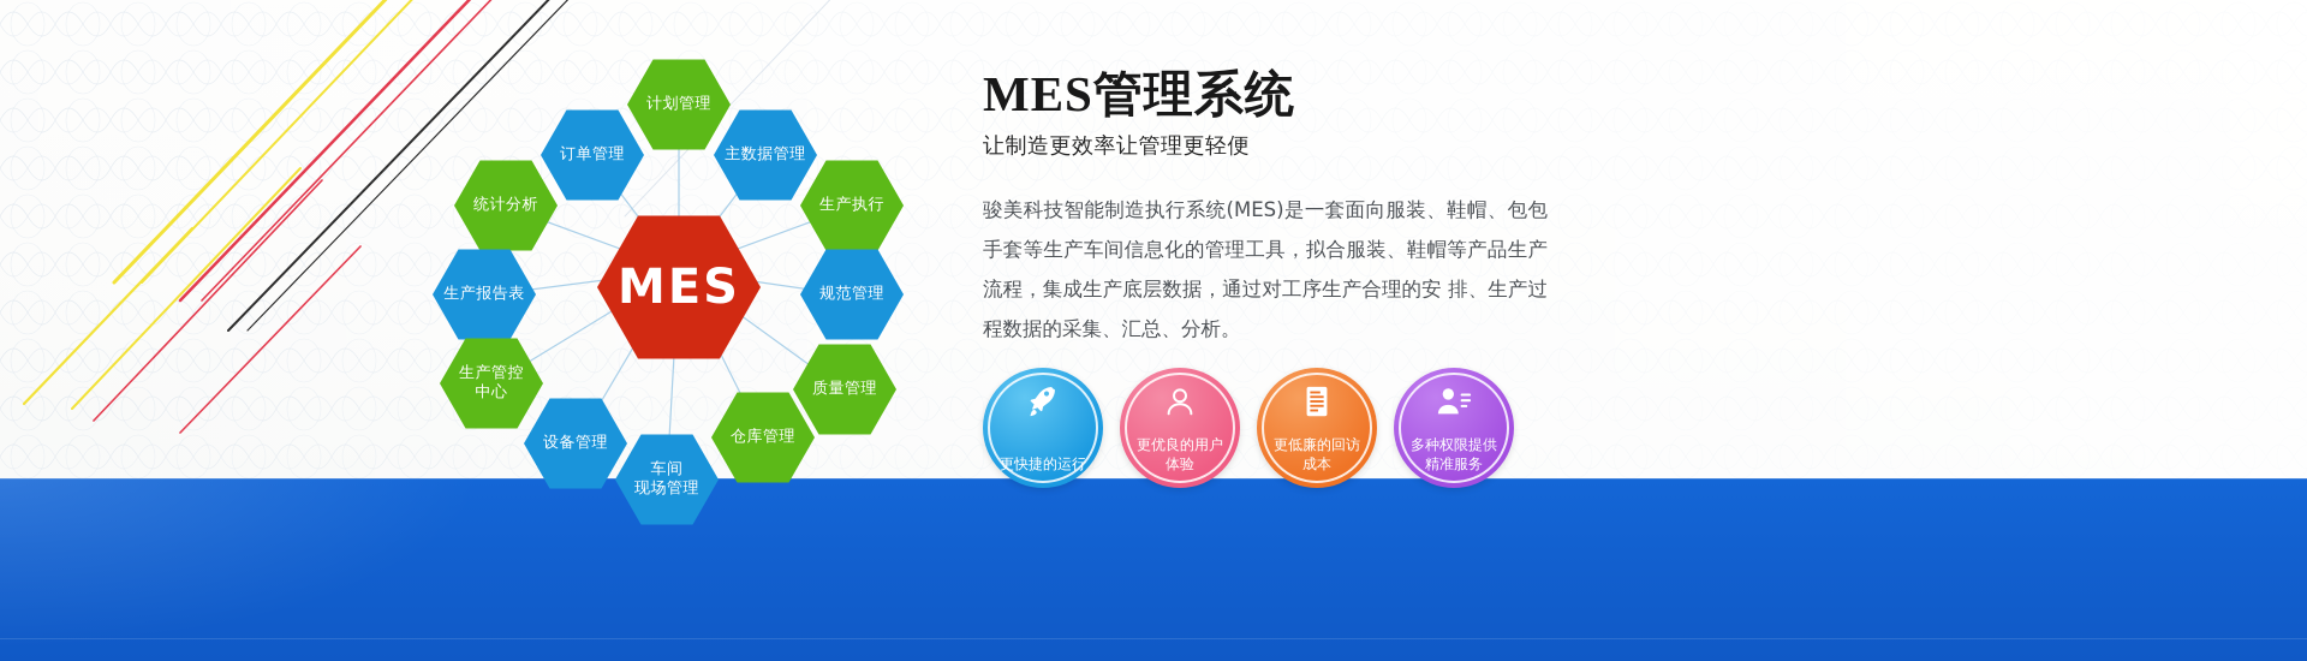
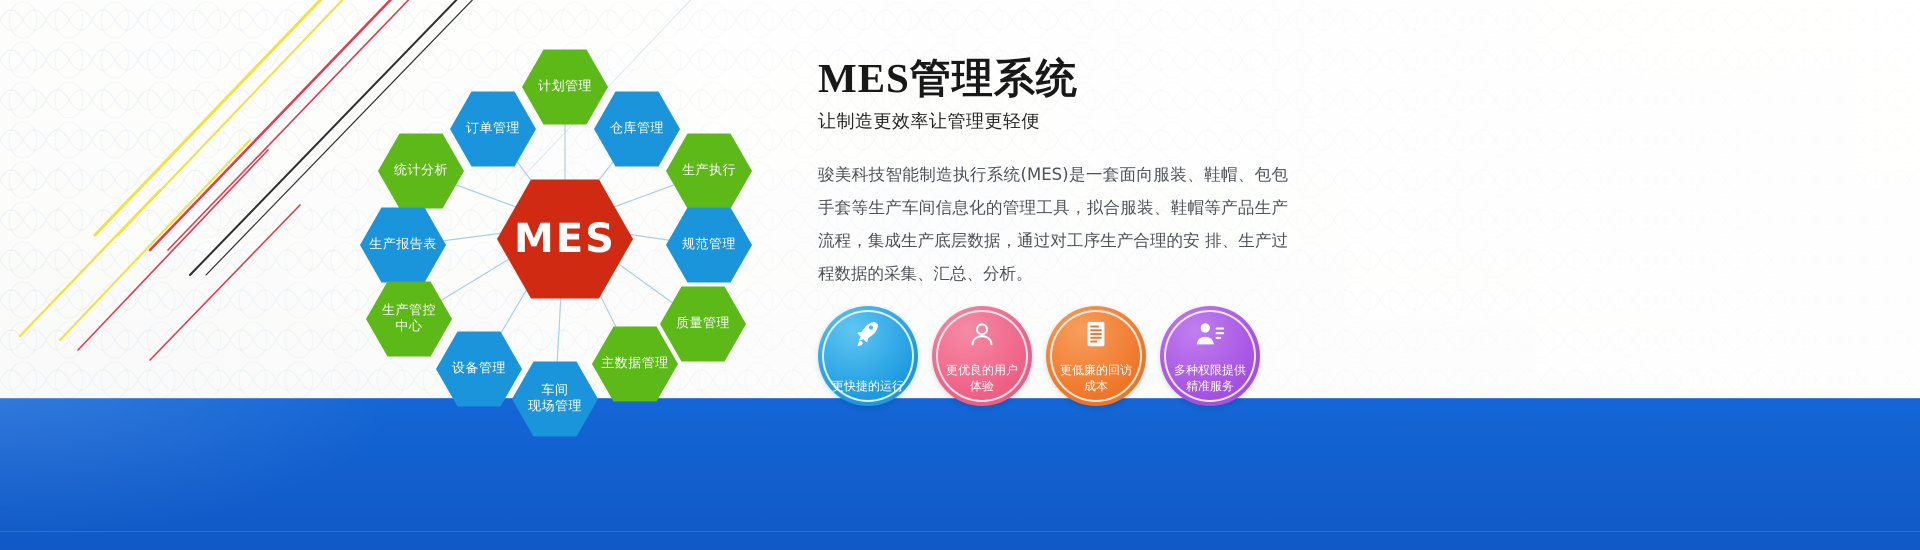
  MES
  计划管理
  订单管理
- 主数据管理
+ 仓库管理
  统计分析
  生产执行
  生产报告表
  规范管理
  生产管控
  中心
  质量管理
  设备管理
- 仓库管理
+ 主数据管理
  车间
  现场管理
  MES管理系统
  让制造更效率让管理更轻便
  骏美科技智能制造执行系统(MES)是一套面向服装、鞋帽、包包手套等生产车间信息化的管理工具，拟合服装、鞋帽等产品生产流程，集成生产底层数据，通过对工序生产合理的安 排、生产过程数据的采集、汇总、分析。
  更快捷的运行
  更优良的用户
  体验
  更低廉的回访
  成本
  多种权限提供
  精准服务
